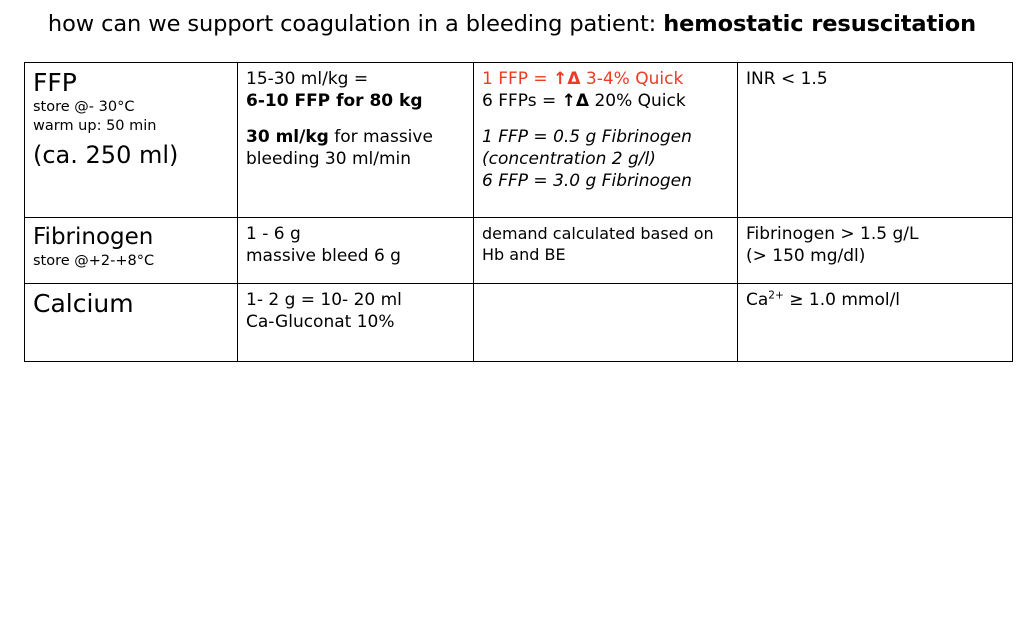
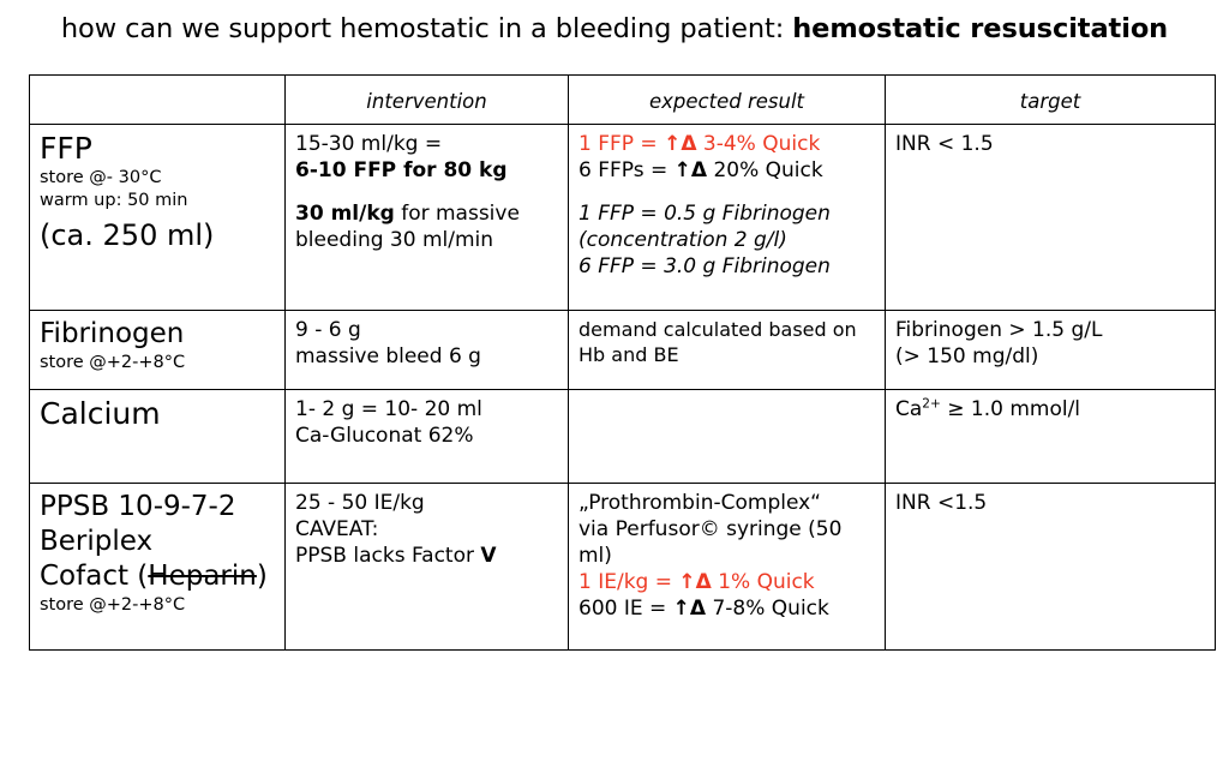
- how can we support coagulation in a bleeding patient: hemostatic resuscitation
+ how can we support hemostatic in a bleeding patient: hemostatic resuscitation
+ 	intervention	expected result	target
  FFP store @- 30°C warm up: 50 min (ca. 250 ml)	15-30 ml/kg = 6-10 FFP for 80 kg 30 ml/kg for massive bleeding 30 ml/min	1 FFP = ↑Δ 3-4% Quick 6 FFPs = ↑Δ 20% Quick 1 FFP = 0.5 g Fibrinogen (concentration 2 g/l) 6 FFP = 3.0 g Fibrinogen	INR < 1.5
- Fibrinogen store @+2-+8°C	1 - 6 g massive bleed 6 g	demand calculated based on Hb and BE	Fibrinogen > 1.5 g/L (> 150 mg/dl)
+ Fibrinogen store @+2-+8°C	9 - 6 g massive bleed 6 g	demand calculated based on Hb and BE	Fibrinogen > 1.5 g/L (> 150 mg/dl)
- Calcium	1- 2 g = 10- 20 ml Ca-Gluconat 10%		Ca2+ ≥ 1.0 mmol/l
+ Calcium	1- 2 g = 10- 20 ml Ca-Gluconat 62%		Ca2+ ≥ 1.0 mmol/l
+ PPSB 10-9-7-2 Beriplex Cofact (Heparin) store @+2-+8°C	25 - 50 IE/kg CAVEAT: PPSB lacks Factor V	„Prothrombin-Complex“ via Perfusor© syringe (50 ml) 1 IE/kg = ↑Δ 1% Quick 600 IE = ↑Δ 7-8% Quick	INR <1.5
